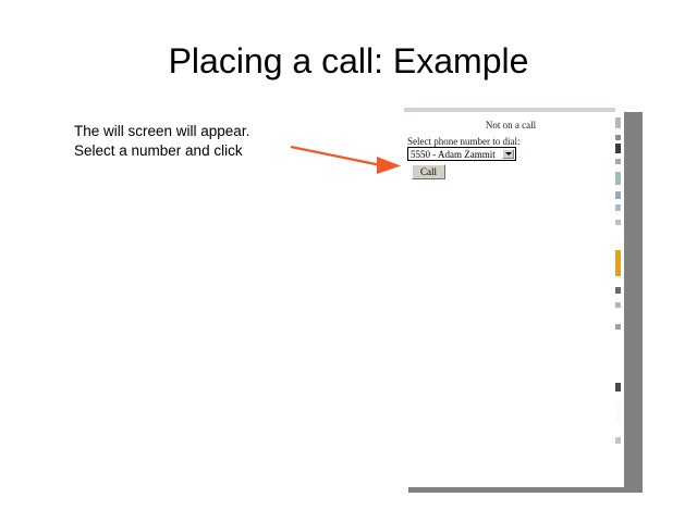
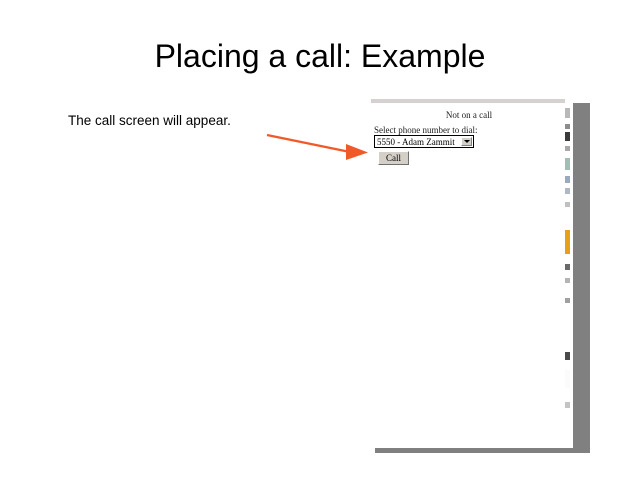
  Placing a call: Example
- The will screen will appear.
+ The call screen will appear.
- Select a number and click
  Not on a call
  Select phone number to dial:
  5550 - Adam Zammit
  Call
